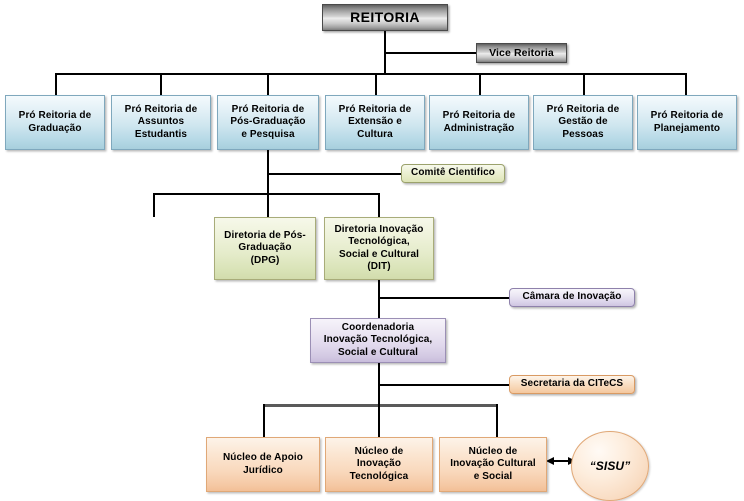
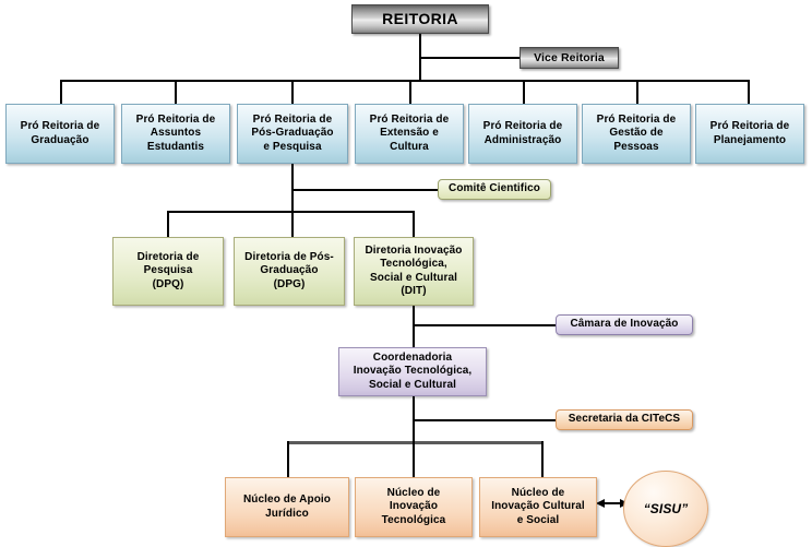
  REITORIA
  Vice Reitoria
  Pró Reitoria de
  Graduação
  Pró Reitoria de
  Assuntos
  Estudantis
  Pró Reitoria de
  Pós-Graduação
  e Pesquisa
  Pró Reitoria de
  Extensão e
  Cultura
  Pró Reitoria de
  Administração
  Pró Reitoria de
  Gestão de
  Pessoas
  Pró Reitoria de
  Planejamento
  Comitê Cientifico
+ Diretoria de
+ Pesquisa
+ (DPQ)
  Diretoria de Pós-
  Graduação
  (DPG)
  Diretoria Inovação
  Tecnológica,
  Social e Cultural
  (DIT)
  Câmara de Inovação
  Coordenadoria
  Inovação Tecnológica,
  Social e Cultural
  Secretaria da CITeCS
  Núcleo de Apoio
  Jurídico
  Núcleo de
  Inovação
  Tecnológica
  Núcleo de
  Inovação Cultural
  e Social
  “SISU”
